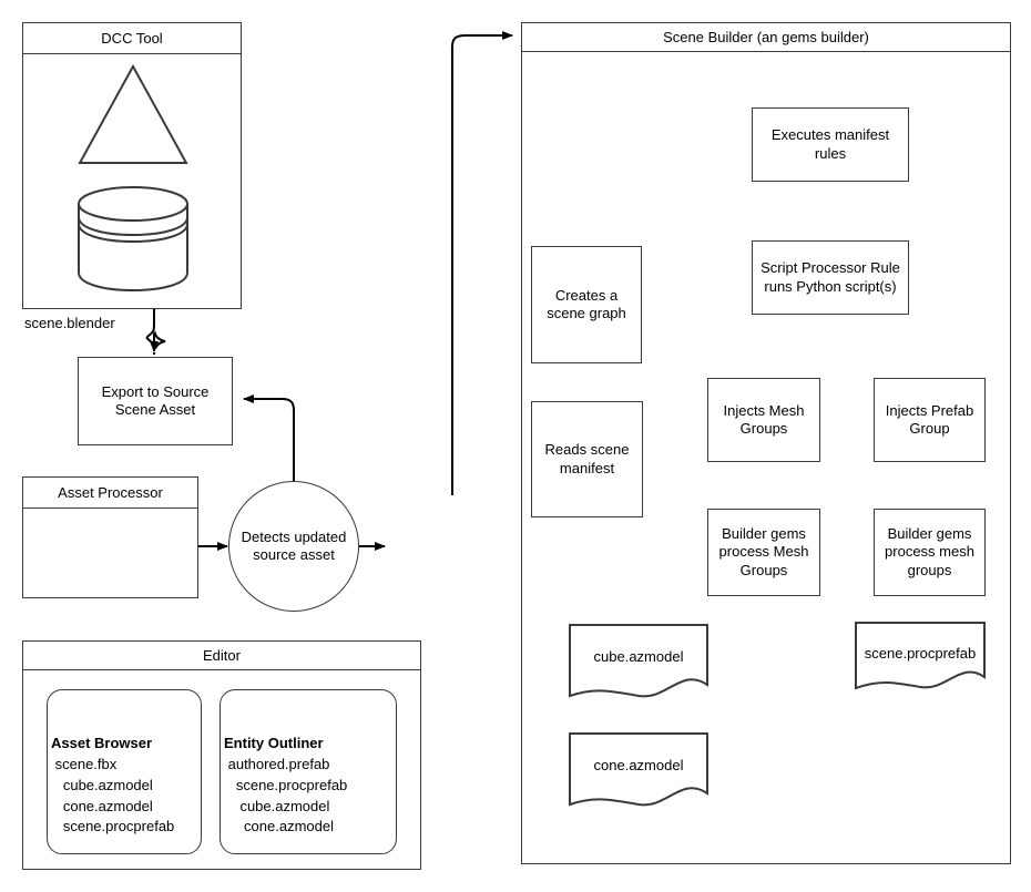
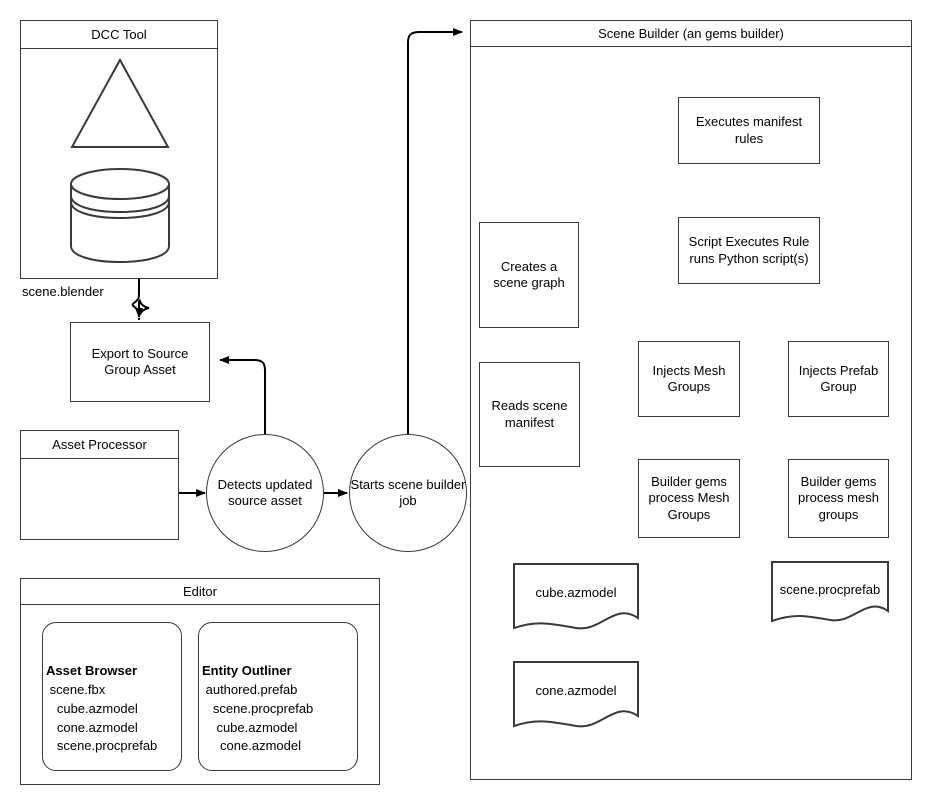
  DCC Tool
  scene.blender
- Export to Source Scene Asset
+ Export to Source Group Asset
  Asset Processor
  Detects updated source asset
+ Starts scene builder job
  Editor
  Asset Browser
  scene.fbx
  cube.azmodel
  cone.azmodel
  scene.procprefab
  Entity Outliner
  authored.prefab
  scene.procprefab
  cube.azmodel
  cone.azmodel
  Scene Builder (an gems builder)
  Creates a scene graph
  Reads scene manifest
  Executes manifest rules
- Script Processor Rule runs Python script(s)
+ Script Executes Rule runs Python script(s)
  Injects Mesh Groups
  Injects Prefab Group
  Builder gems process Mesh Groups
  Builder gems process mesh groups
  cube.azmodel
  cone.azmodel
  scene.procprefab
